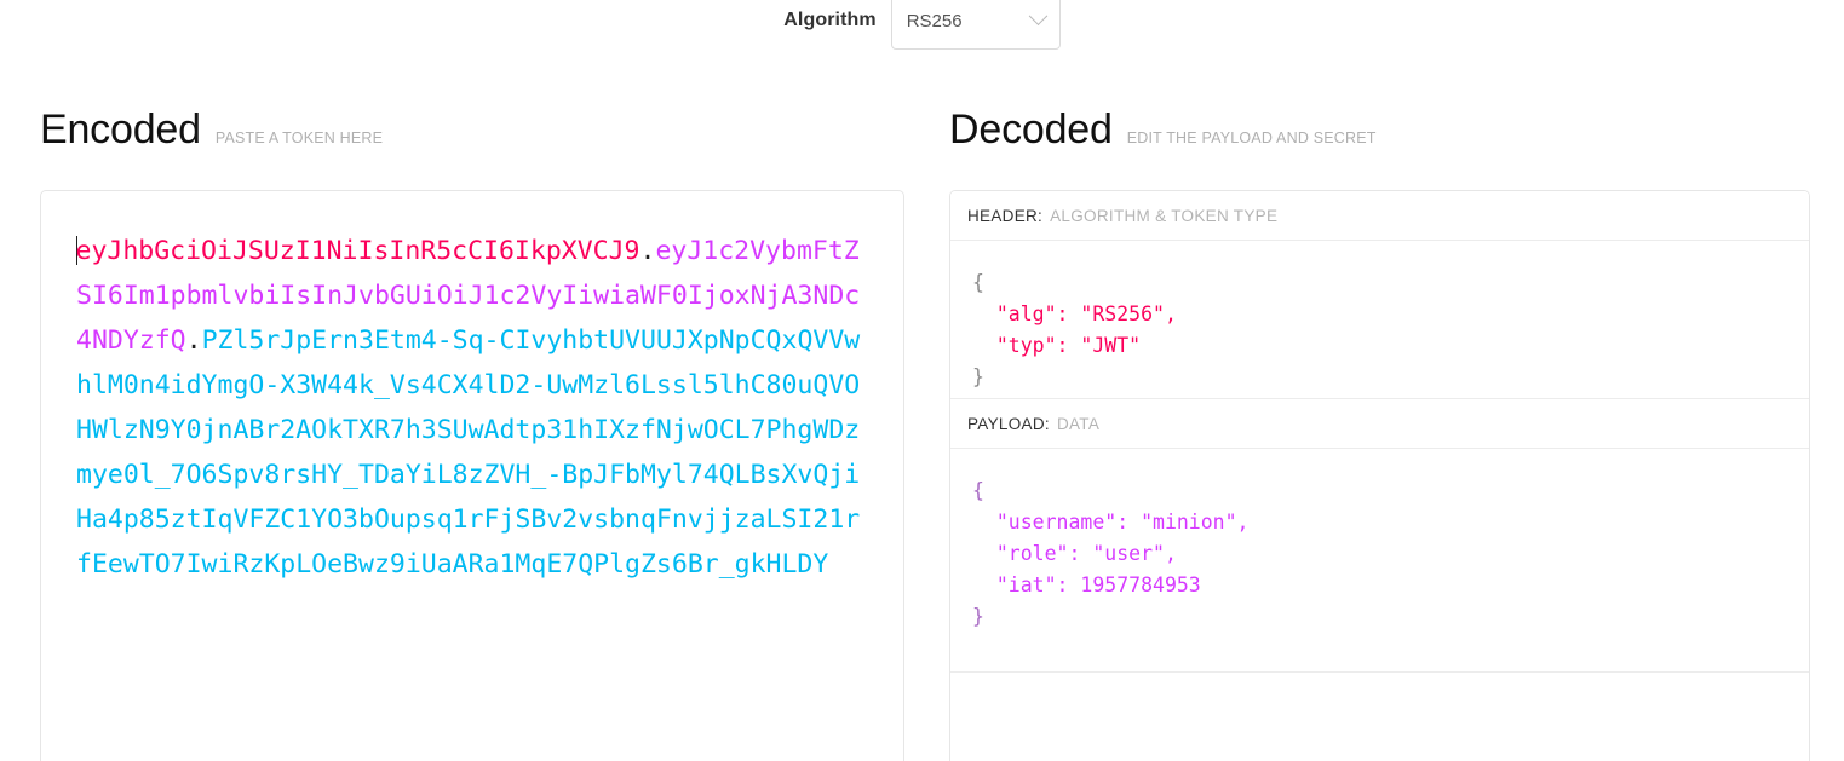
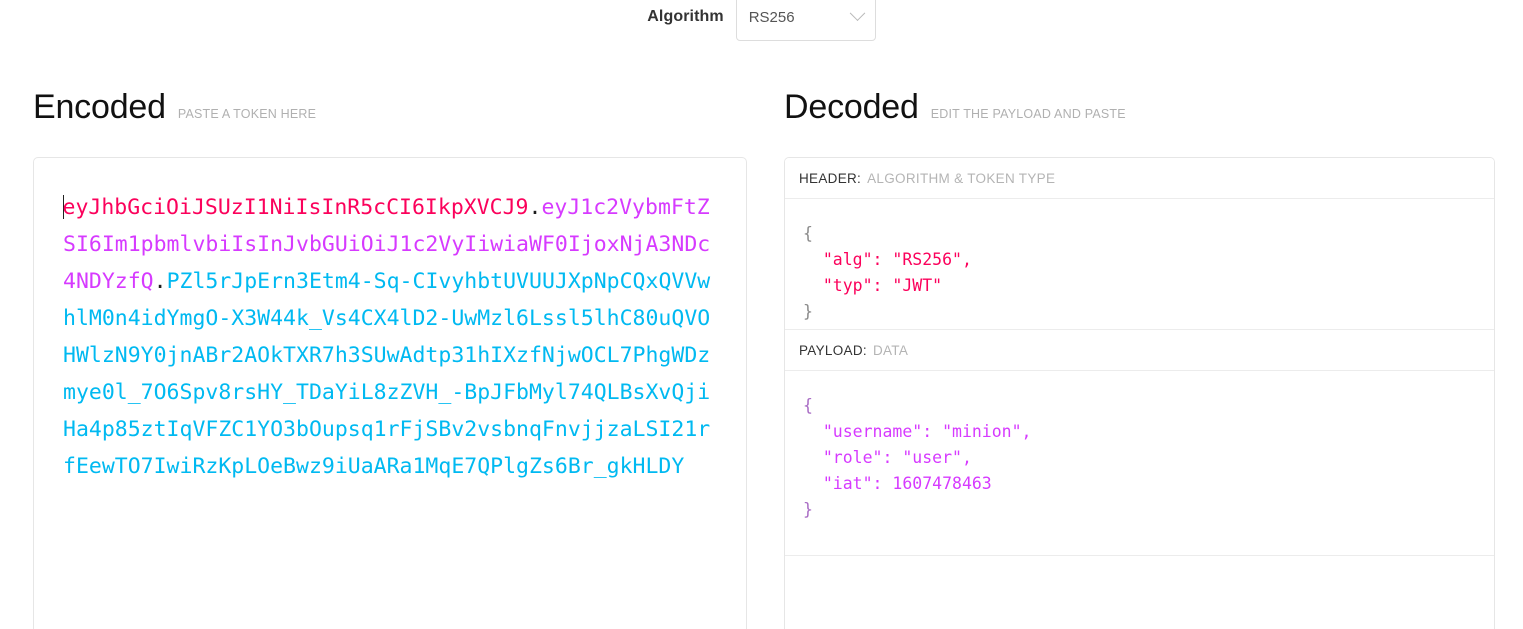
  Algorithm
  RS256
  Encoded
  PASTE A TOKEN HERE
  Decoded
- EDIT THE PAYLOAD AND SECRET
+ EDIT THE PAYLOAD AND PASTE
  eyJhbGciOiJSUzI1NiIsInR5cCI6IkpXVCJ9.eyJ1c2VybmFtZSI6Im1pbmlvbiIsInJvbGUiOiJ1c2VyIiwiaWF0IjoxNjA3NDc4NDYzfQ.PZl5rJpErn3Etm4-Sq-CIvyhbtUVUUJXpNpCQxQVVwhlM0n4idYmgO-X3W44k_Vs4CX4lD2-UwMzl6Lssl5lhC80uQVOHWlzN9Y0jnABr2AOkTXR7h3SUwAdtp31hIXzfNjwOCL7PhgWDzmye0l_7O6Spv8rsHY_TDaYiL8zZVH_-BpJFbMyl74QLBsXvQjiHa4p85ztIqVFZC1YO3bOupsq1rFjSBv2vsbnqFnvjjzaLSI21rfEewTO7IwiRzKpLOeBwz9iUaARa1MqE7QPlgZs6Br_gkHLDY
  HEADER:
  ALGORITHM & TOKEN TYPE
  { "alg": "RS256", "typ": "JWT" }
  PAYLOAD:
  DATA
- { "username": "minion", "role": "user", "iat": 1957784953 }
+ { "username": "minion", "role": "user", "iat": 1607478463 }
